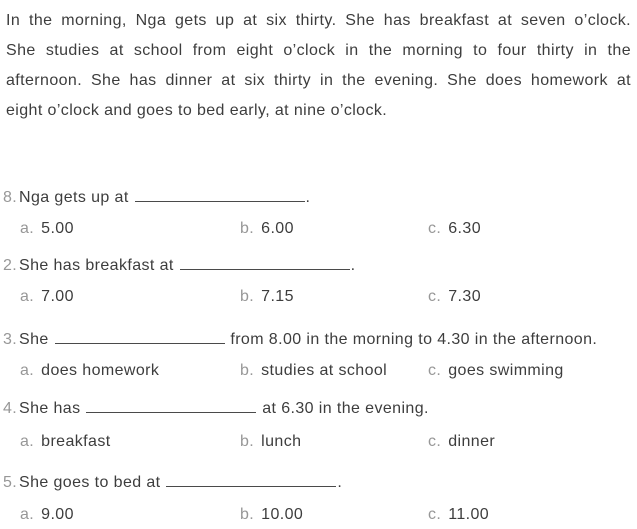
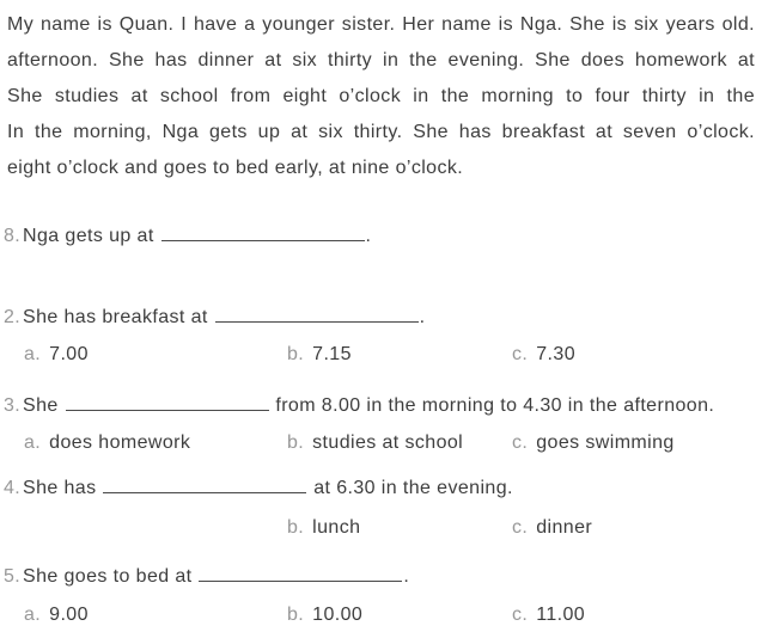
+ My name is Quan. I have a younger sister. Her name is Nga. She is six years old.
- In the morning, Nga gets up at six thirty. She has breakfast at seven o’clock.
+ afternoon. She has dinner at six thirty in the evening. She does homework at
  She studies at school from eight o’clock in the morning to four thirty in the
- afternoon. She has dinner at six thirty in the evening. She does homework at
+ In the morning, Nga gets up at six thirty. She has breakfast at seven o’clock.
  eight o’clock and goes to bed early, at nine o’clock.
  8.Nga gets up at .
- a. 5.00
- b. 6.00
- c. 6.30
  2.She has breakfast at .
  a. 7.00
  b. 7.15
  c. 7.30
  3.She from 8.00 in the morning to 4.30 in the afternoon.
  a. does homework
  b. studies at school
  c. goes swimming
  4.She has at 6.30 in the evening.
- a. breakfast
  b. lunch
  c. dinner
  5.She goes to bed at .
  a. 9.00
  b. 10.00
  c. 11.00
